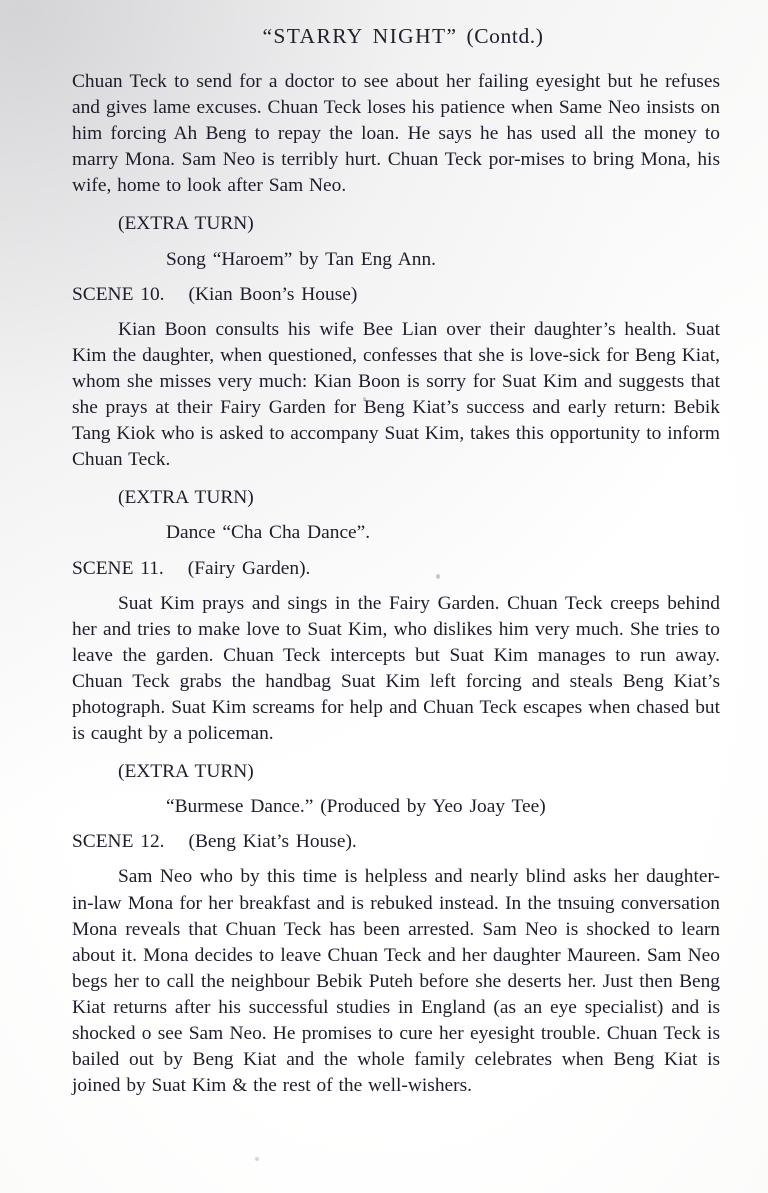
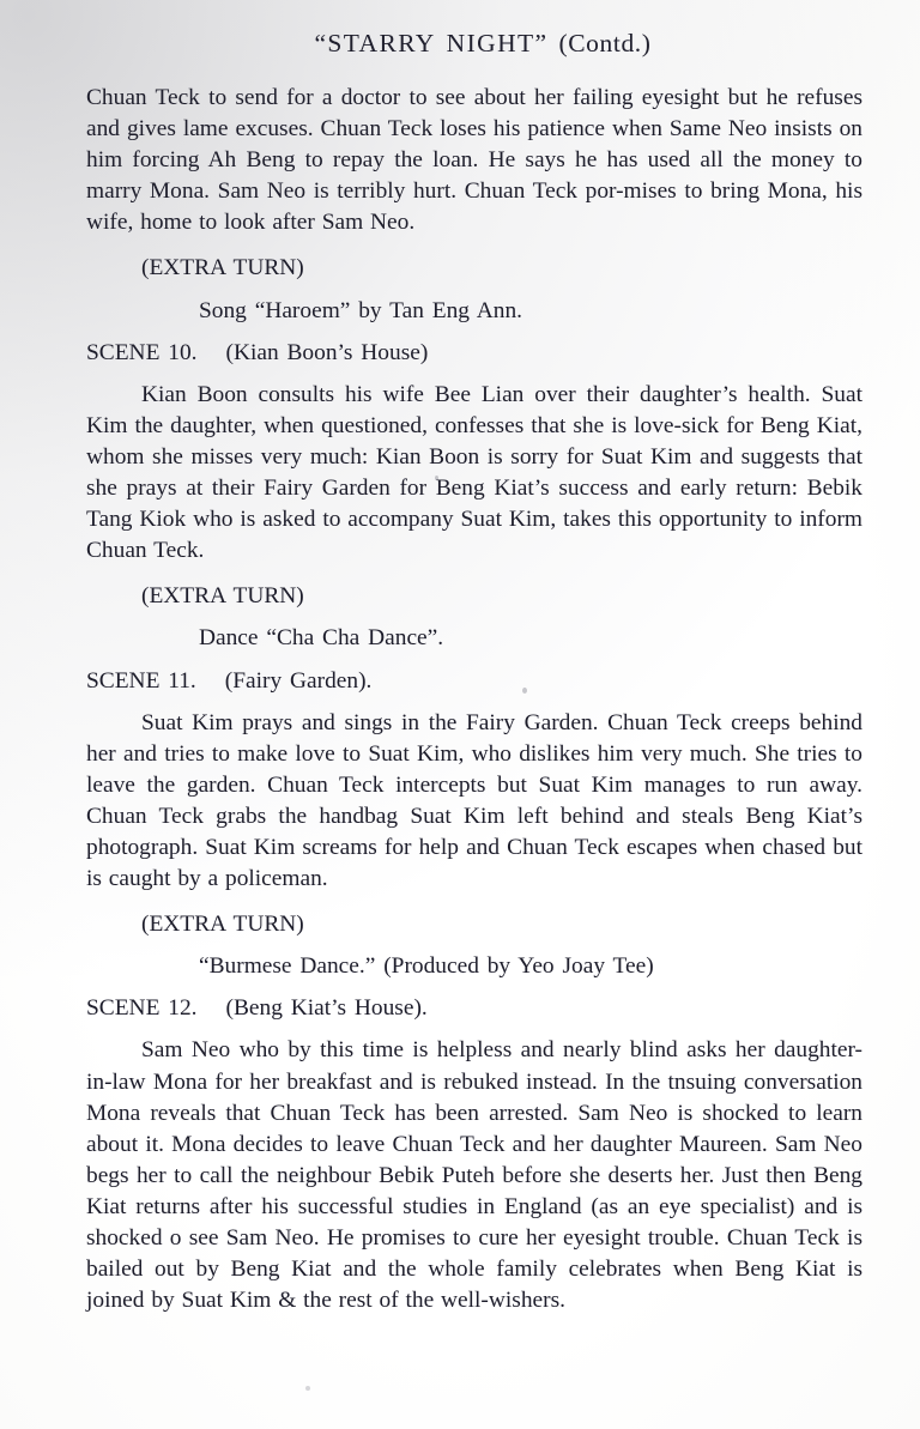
  “STARRY NIGHT” (Contd.)
  Chuan Teck to send for a doctor to see about her failing eyesight but he refuses and gives lame excuses. Chuan Teck loses his patience when Same Neo insists on him forcing Ah Beng to repay the loan. He says he has used all the money to marry Mona. Sam Neo is terribly hurt. Chuan Teck por-mises to bring Mona, his wife, home to look after Sam Neo.
  (EXTRA TURN)
  Song “Haroem” by Tan Eng Ann.
  SCENE 10. (Kian Boon’s House)
  Kian Boon consults his wife Bee Lian over their daughter’s health. Suat Kim the daughter, when questioned, confesses that she is love-sick for Beng Kiat, whom she misses very much: Kian Boon is sorry for Suat Kim and suggests that she prays at their Fairy Garden for Beng Kiat’s success and early return: Bebik Tang Kiok who is asked to accompany Suat Kim, takes this opportunity to inform Chuan Teck.
  (EXTRA TURN)
  Dance “Cha Cha Dance”.
  SCENE 11. (Fairy Garden).
- Suat Kim prays and sings in the Fairy Garden. Chuan Teck creeps behind her and tries to make love to Suat Kim, who dislikes him very much. She tries to leave the garden. Chuan Teck intercepts but Suat Kim manages to run away. Chuan Teck grabs the handbag Suat Kim left forcing and steals Beng Kiat’s photograph. Suat Kim screams for help and Chuan Teck escapes when chased but is caught by a policeman.
+ Suat Kim prays and sings in the Fairy Garden. Chuan Teck creeps behind her and tries to make love to Suat Kim, who dislikes him very much. She tries to leave the garden. Chuan Teck intercepts but Suat Kim manages to run away. Chuan Teck grabs the handbag Suat Kim left behind and steals Beng Kiat’s photograph. Suat Kim screams for help and Chuan Teck escapes when chased but is caught by a policeman.
  (EXTRA TURN)
  “Burmese Dance.” (Produced by Yeo Joay Tee)
  SCENE 12. (Beng Kiat’s House).
  Sam Neo who by this time is helpless and nearly blind asks her daughter-in-law Mona for her breakfast and is rebuked instead. In the tnsuing conversation Mona reveals that Chuan Teck has been arrested. Sam Neo is shocked to learn about it. Mona decides to leave Chuan Teck and her daughter Maureen. Sam Neo begs her to call the neighbour Bebik Puteh before she deserts her. Just then Beng Kiat returns after his successful studies in England (as an eye specialist) and is shocked o see Sam Neo. He promises to cure her eyesight trouble. Chuan Teck is bailed out by Beng Kiat and the whole family celebrates when Beng Kiat is joined by Suat Kim & the rest of the well-wishers.
